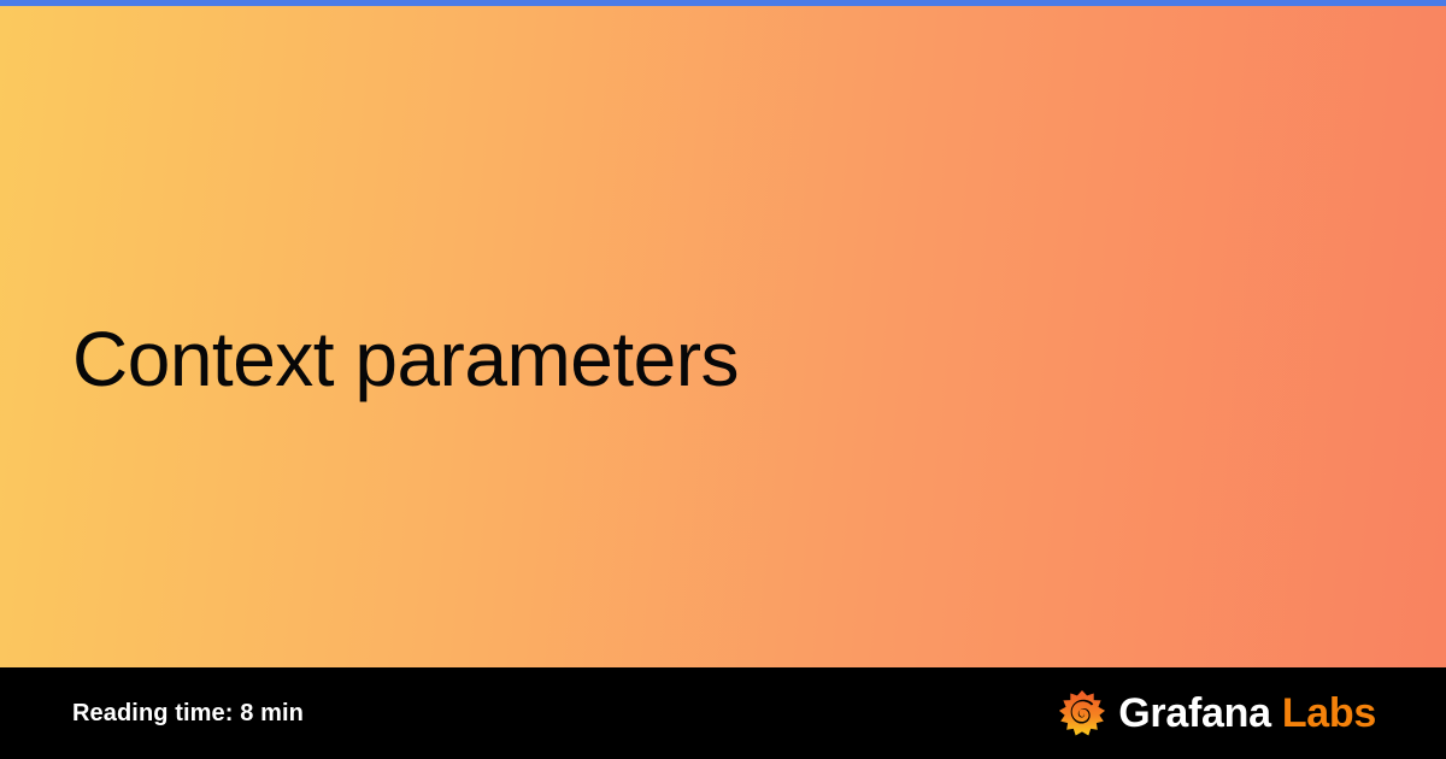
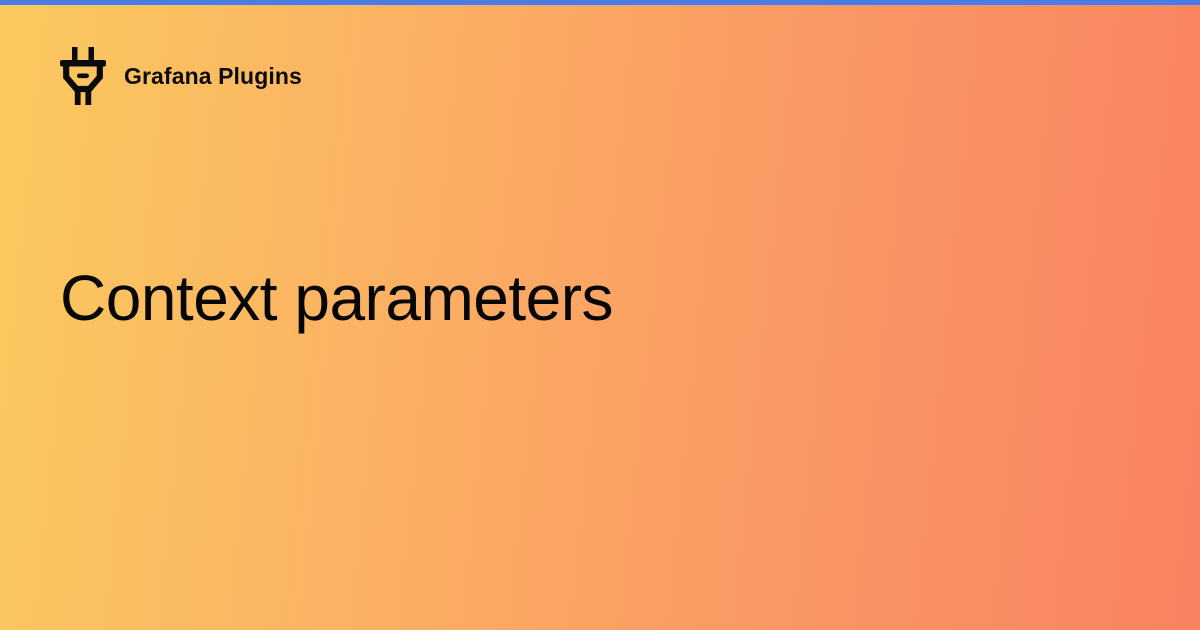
+ Grafana Plugins
  Context parameters
- Reading time: 8 min
- Grafana Labs
